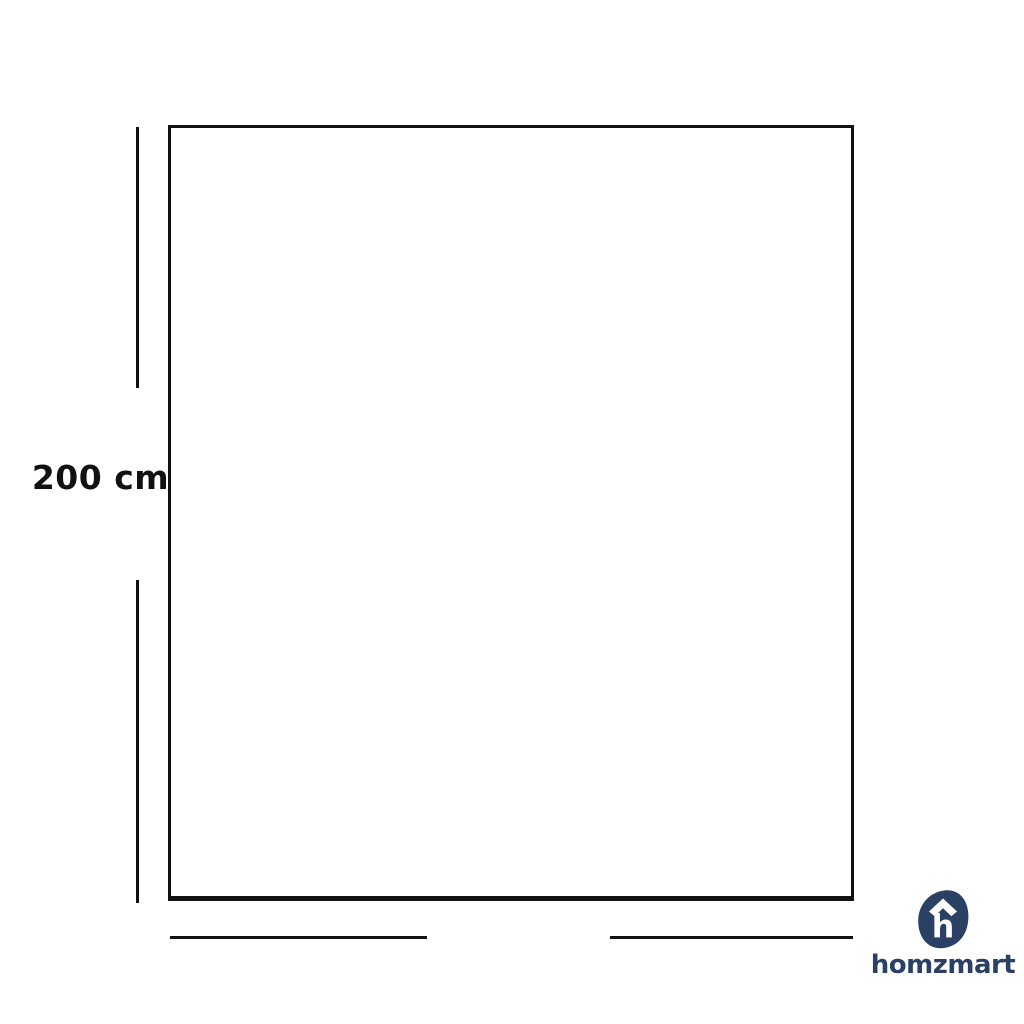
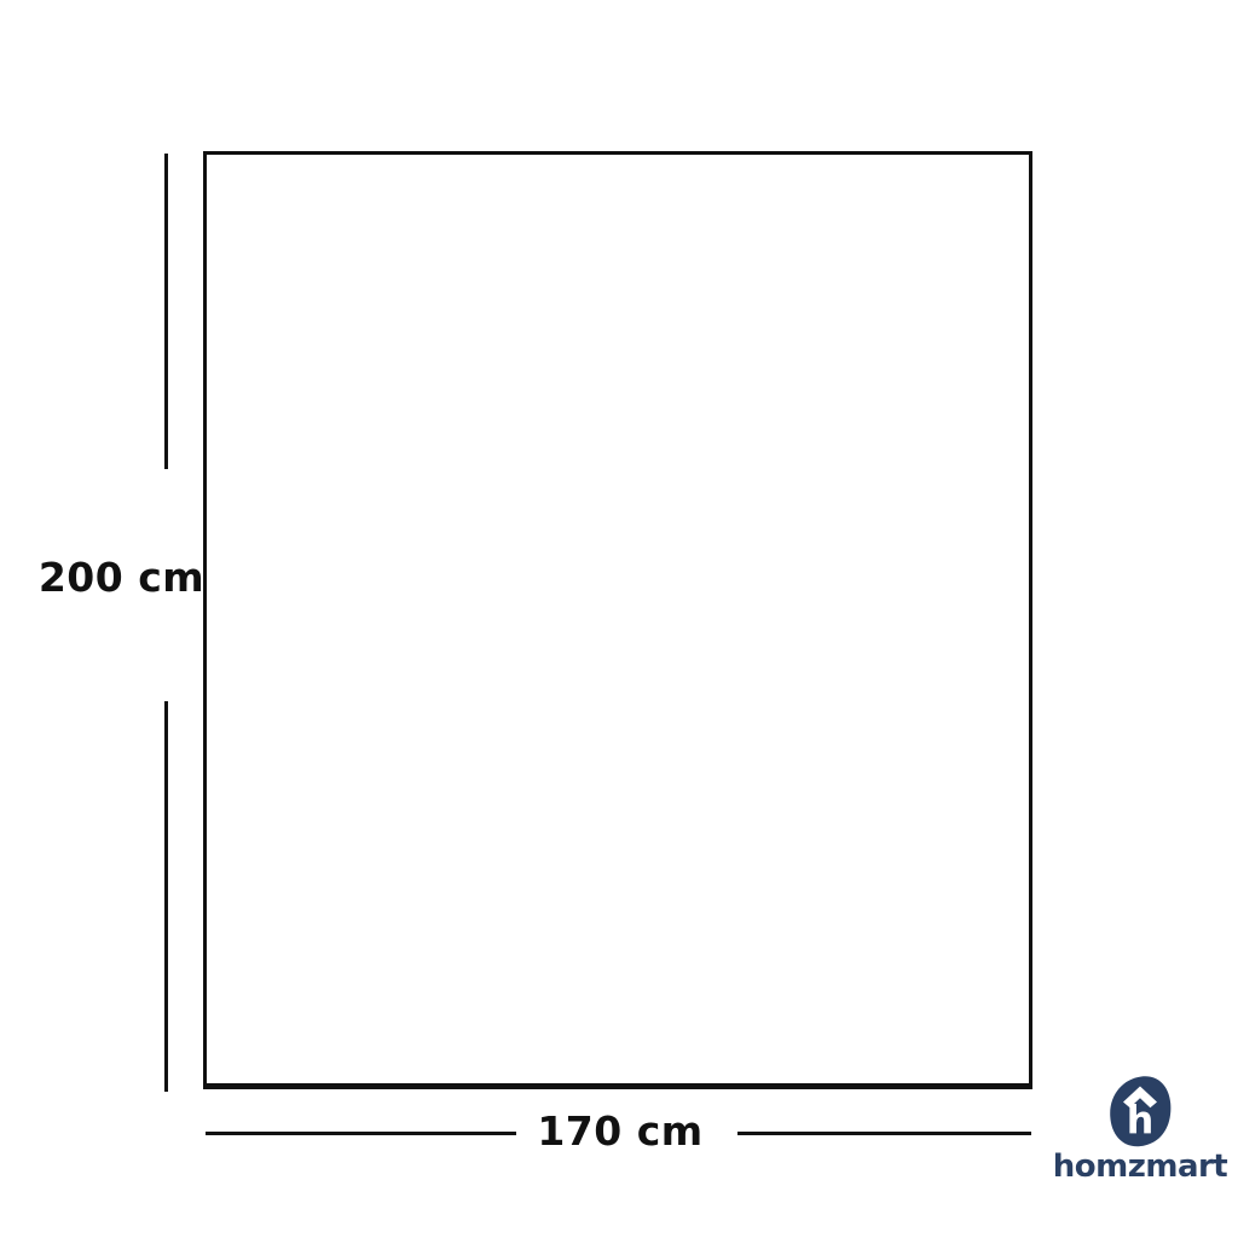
  200 cm
+ 170 cm
  h
  homzmart
